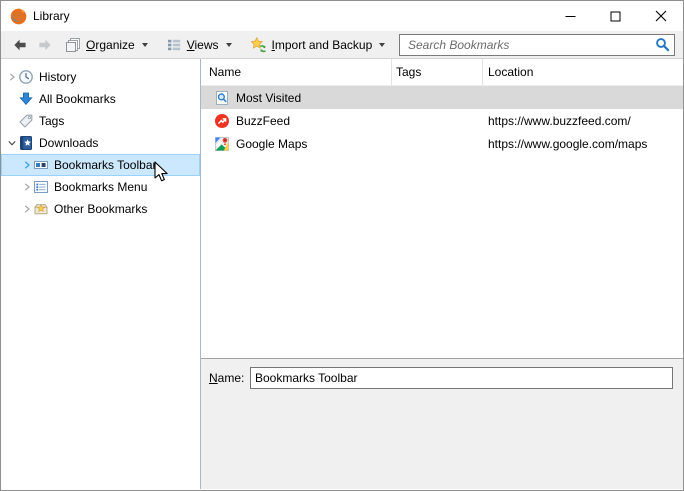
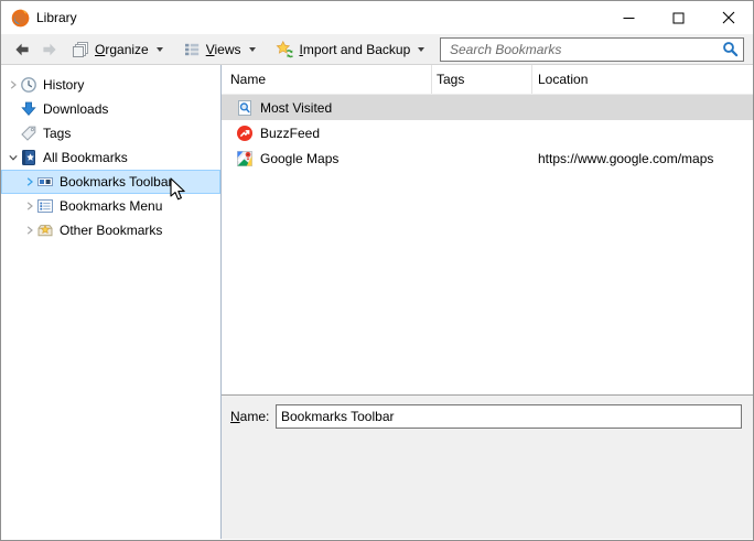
  Library
  Organize
  Views
  Import and Backup
  Search Bookmarks
  History
- All Bookmarks
+ Downloads
  Tags
- Downloads
+ All Bookmarks
  Bookmarks Toolba
  Bookmarks Menu
  Other Bookmarks
  Name
  Tags
  Location
  Most Visited
  BuzzFeed
- https://www.buzzfeed.com/
  Google Maps
  https://www.google.com/maps
  Name:
  Bookmarks Toolbar
